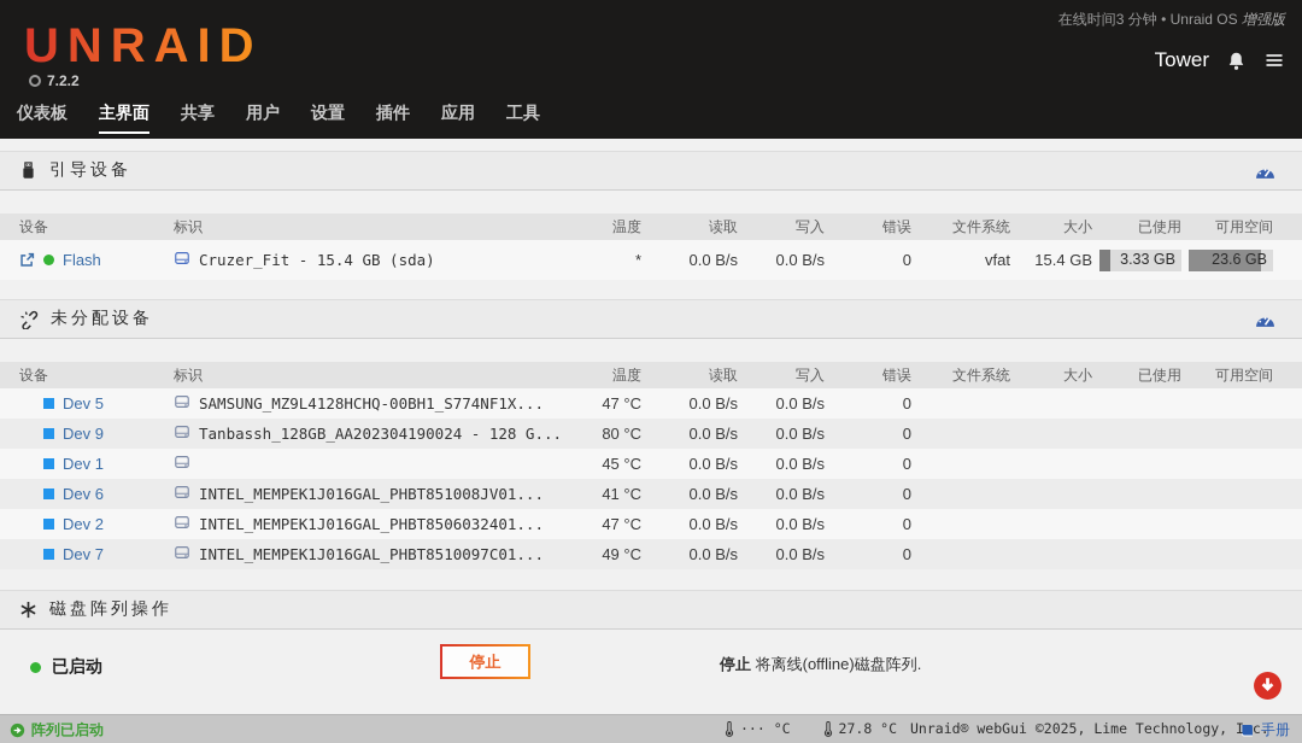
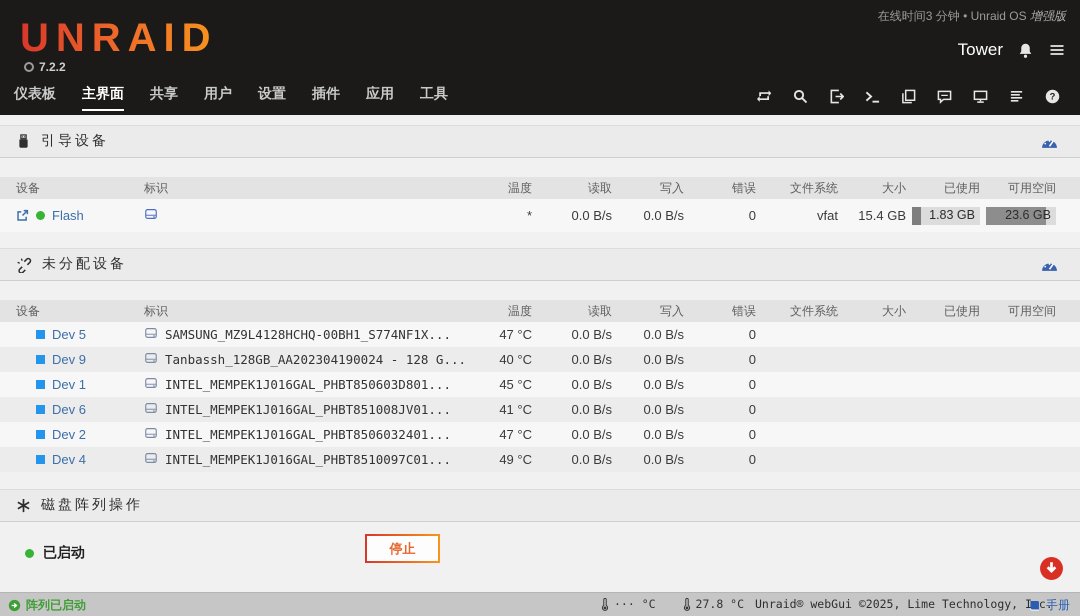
  UNRAID
  7.2.2
  在线时间3 分钟 • Unraid OS 增强版
  Tower
  仪表板
  主界面
  共享
  用户
  设置
  插件
  应用
  工具
+ ?
  引导设备
  设备
  标识
  温度
  读取
  写入
  错误
  文件系统
  大小
  已使用
  可用空间
  Flash
- Cruzer_Fit - 15.4 GB (sda)
  *
  0.0 B/s
  0.0 B/s
  0
  vfat
  15.4 GB
- 3.33 GB
+ 1.83 GB
  23.6 GB
  未分配设备
  设备
  标识
  温度
  读取
  写入
  错误
  文件系统
  大小
  已使用
  可用空间
  Dev 5
  SAMSUNG_MZ9L4128HCHQ-00BH1_S774NF1X...
  47 °C
  0.0 B/s
  0.0 B/s
  0
  Dev 9
  Tanbassh_128GB_AA202304190024 - 128 G...
- 80 °C
+ 40 °C
  0.0 B/s
  0.0 B/s
  0
  Dev 1
+ INTEL_MEMPEK1J016GAL_PHBT850603D801...
  45 °C
  0.0 B/s
  0.0 B/s
  0
  Dev 6
  INTEL_MEMPEK1J016GAL_PHBT851008JV01...
  41 °C
  0.0 B/s
  0.0 B/s
  0
  Dev 2
  INTEL_MEMPEK1J016GAL_PHBT8506032401...
  47 °C
  0.0 B/s
  0.0 B/s
  0
- Dev 7
+ Dev 4
  INTEL_MEMPEK1J016GAL_PHBT8510097C01...
  49 °C
  0.0 B/s
  0.0 B/s
  0
  磁盘阵列操作
  已启动
  停止
- 停止 将离线(offline)磁盘阵列.
  阵列已启动
  ··· °C
  27.8 °C
  Unraid® webGui ©2025, Lime Technology, Ic.
  手册
